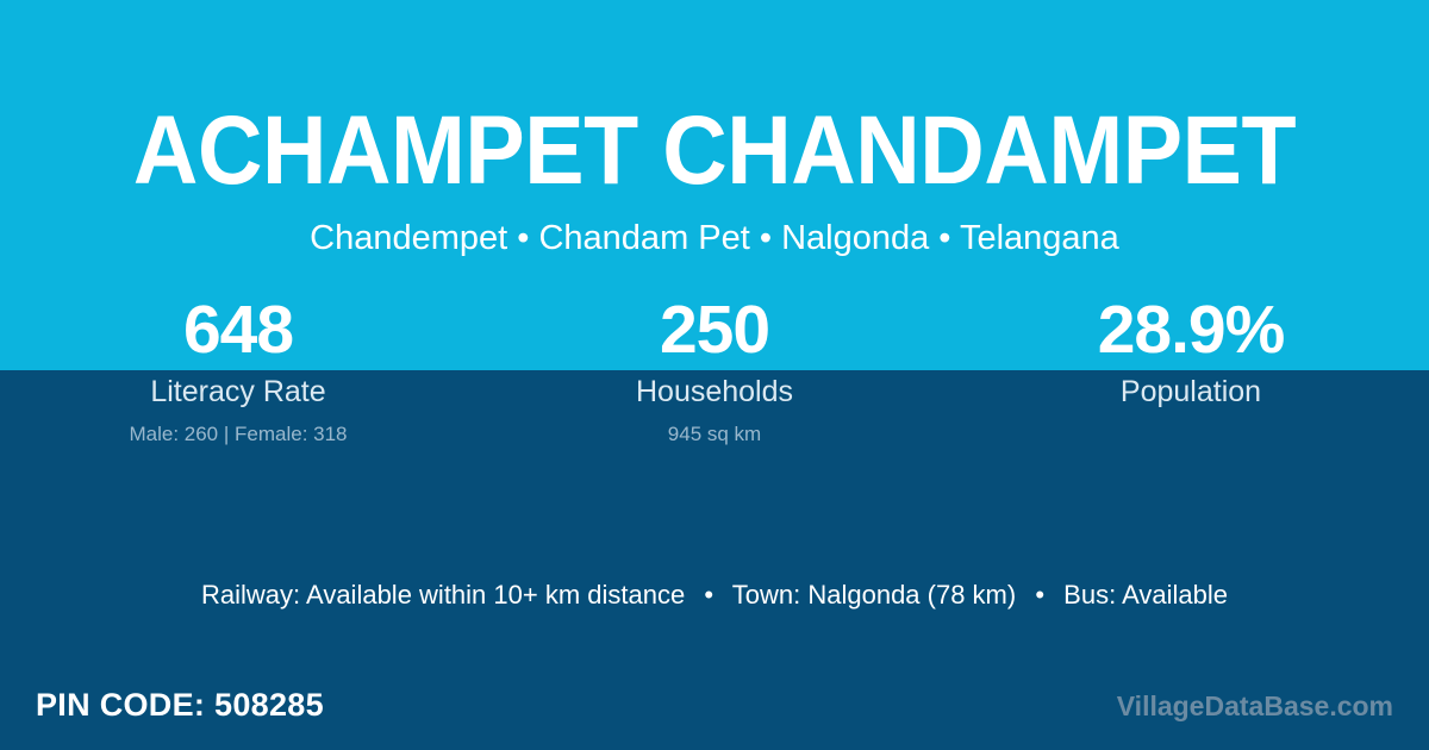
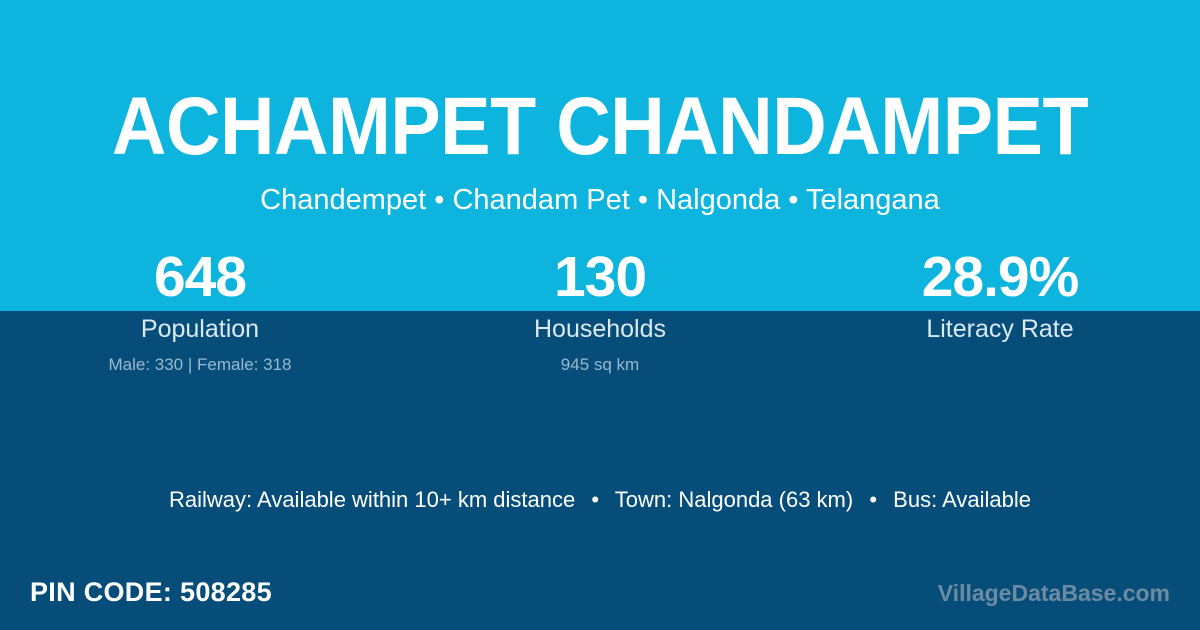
  ACHAMPET CHANDAMPET
  Chandempet • Chandam Pet • Nalgonda • Telangana
  648
- Literacy Rate
+ Population
- Male: 260 | Female: 318
+ Male: 330 | Female: 318
- 250
+ 130
  Households
  945 sq km
  28.9%
- Population
+ Literacy Rate
- Railway: Available within 10+ km distance • Town: Nalgonda (78 km) • Bus: Available
+ Railway: Available within 10+ km distance • Town: Nalgonda (63 km) • Bus: Available
  PIN CODE: 508285
  VillageDataBase.com
